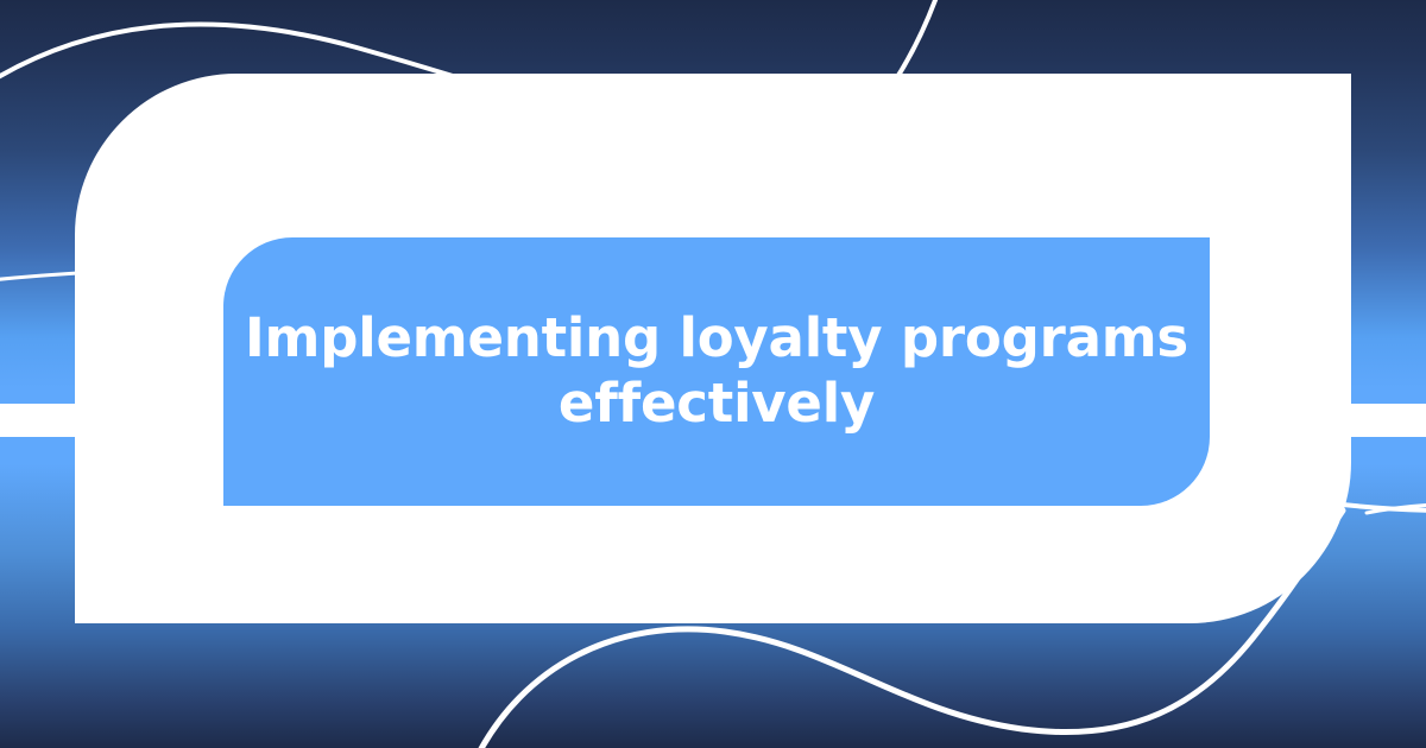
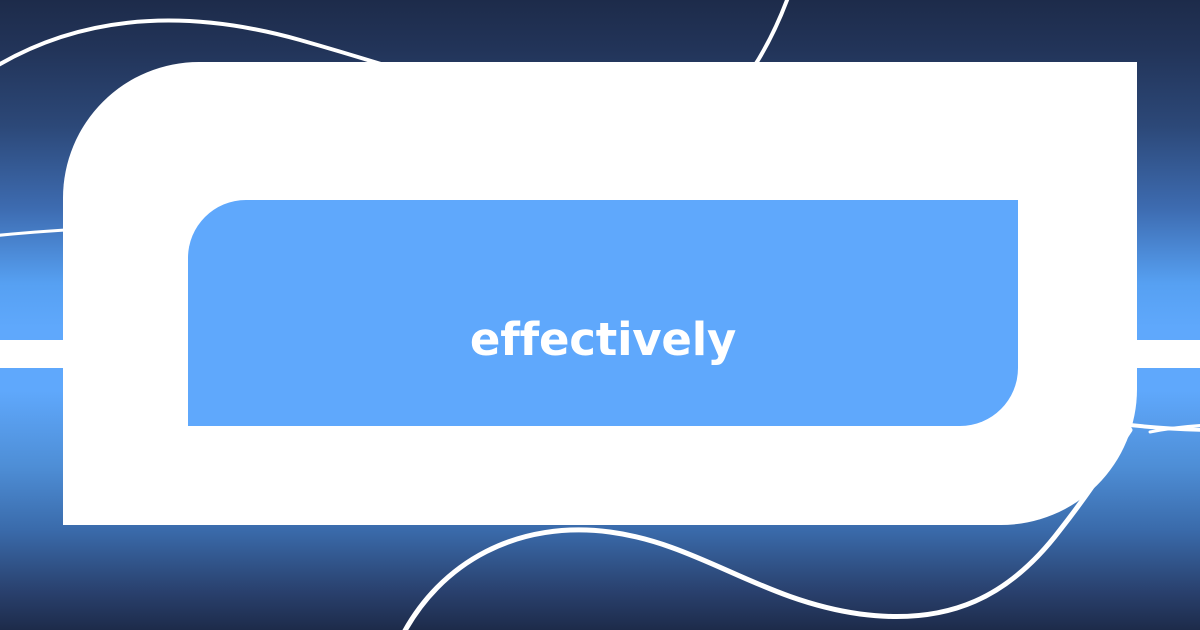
- Implementing loyalty programs
  effectively
